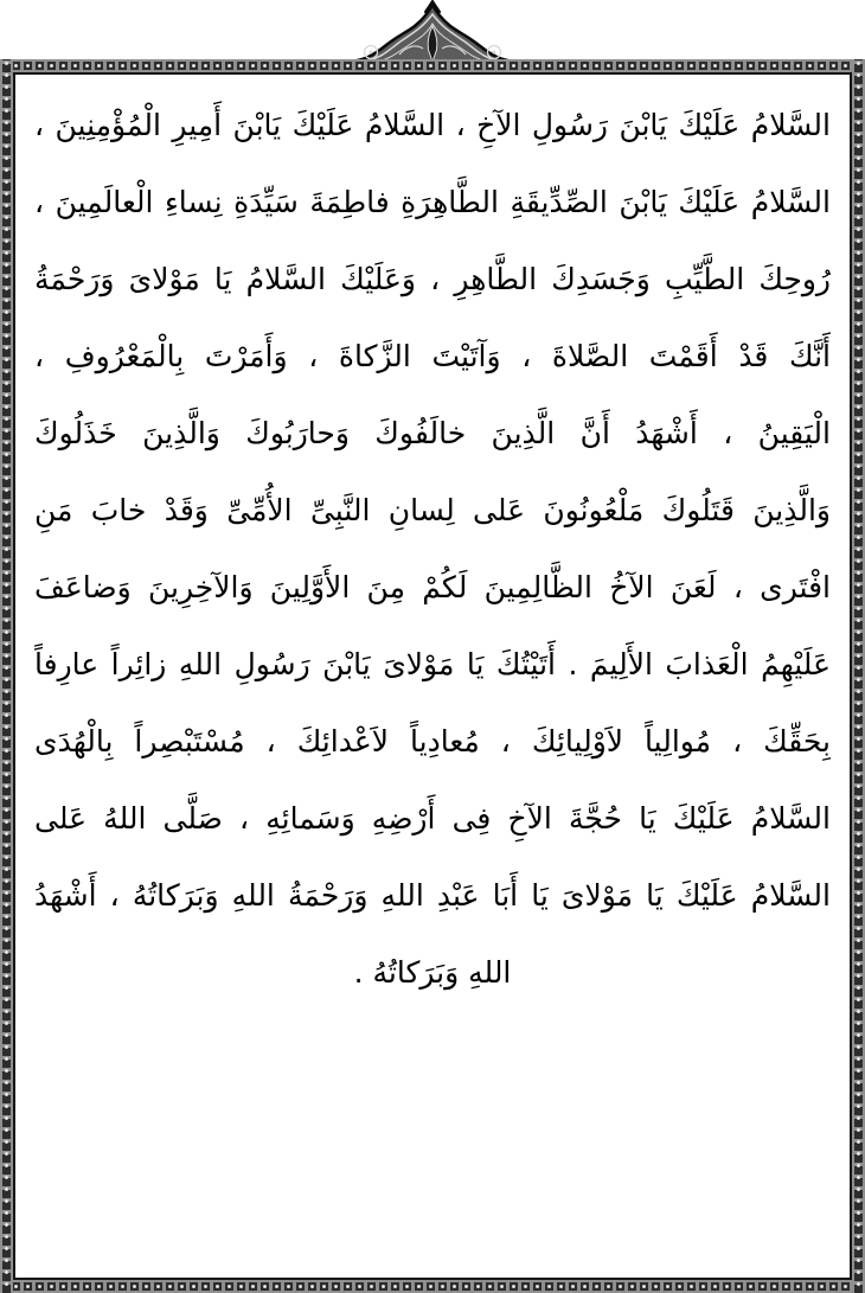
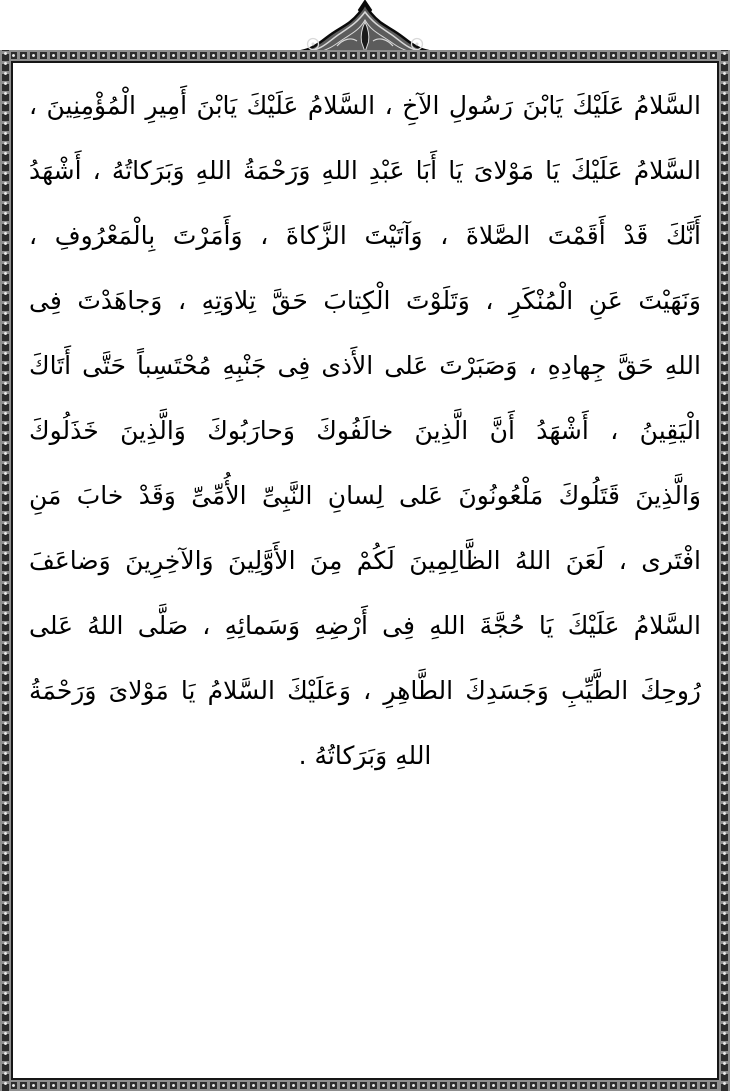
  السَّلامُ عَلَيْكَ يَابْنَ رَسُولِ الآخِ ، السَّلامُ عَلَيْكَ يَابْنَ أَمِيرِ الْمُؤْمِنِينَ ،
- السَّلامُ عَلَيْكَ يَابْنَ الصِّدِّيقَةِ الطَّاهِرَةِ فاطِمَةَ سَيِّدَةِ نِساءِ الْعالَمِينَ ،
- رُوحِكَ الطَّيِّبِ وَجَسَدِكَ الطَّاهِرِ ، وَعَلَيْكَ السَّلامُ يَا مَوْلاىَ وَرَحْمَةُ
+ السَّلامُ عَلَيْكَ يَا مَوْلاىَ يَا أَبَا عَبْدِ اللهِ وَرَحْمَةُ اللهِ وَبَرَكاتُهُ ، أَشْهَدُ
  أَنَّكَ قَدْ أَقَمْتَ الصَّلاةَ ، وَآتَيْتَ الزَّكاةَ ، وَأَمَرْتَ بِالْمَعْرُوفِ ،
+ وَنَهَيْتَ عَنِ الْمُنْكَرِ ، وَتَلَوْتَ الْكِتابَ حَقَّ تِلاوَتِهِ ، وَجاهَدْتَ فِى
+ اللهِ حَقَّ جِهادِهِ ، وَصَبَرْتَ عَلى الأَذى فِى جَنْبِهِ مُحْتَسِباً حَتَّى أَتَاكَ
  الْيَقِينُ ، أَشْهَدُ أَنَّ الَّذِينَ خالَفُوكَ وَحارَبُوكَ وَالَّذِينَ خَذَلُوكَ
  وَالَّذِينَ قَتَلُوكَ مَلْعُونُونَ عَلى لِسانِ النَّبِىِّ الأُمِّىِّ وَقَدْ خابَ مَنِ
- افْتَرى ، لَعَنَ الآخُ الظَّالِمِينَ لَكُمْ مِنَ الأَوَّلِينَ وَالآخِرِينَ وَضاعَفَ
+ افْتَرى ، لَعَنَ اللهُ الظَّالِمِينَ لَكُمْ مِنَ الأَوَّلِينَ وَالآخِرِينَ وَضاعَفَ
- عَلَيْهِمُ الْعَذابَ الأَلِيمَ . أَتَيْتُكَ يَا مَوْلاىَ يَابْنَ رَسُولِ اللهِ زائِراً عارِفاً
- بِحَقِّكَ ، مُوالِياً لاَوْلِيائِكَ ، مُعادِياً لاَعْدائِكَ ، مُسْتَبْصِراً بِالْهُدَى
- السَّلامُ عَلَيْكَ يَا حُجَّةَ الآخِ فِى أَرْضِهِ وَسَمائِهِ ، صَلَّى اللهُ عَلى
+ السَّلامُ عَلَيْكَ يَا حُجَّةَ اللهِ فِى أَرْضِهِ وَسَمائِهِ ، صَلَّى اللهُ عَلى
- السَّلامُ عَلَيْكَ يَا مَوْلاىَ يَا أَبَا عَبْدِ اللهِ وَرَحْمَةُ اللهِ وَبَرَكاتُهُ ، أَشْهَدُ
+ رُوحِكَ الطَّيِّبِ وَجَسَدِكَ الطَّاهِرِ ، وَعَلَيْكَ السَّلامُ يَا مَوْلاىَ وَرَحْمَةُ
  اللهِ وَبَرَكاتُهُ .
